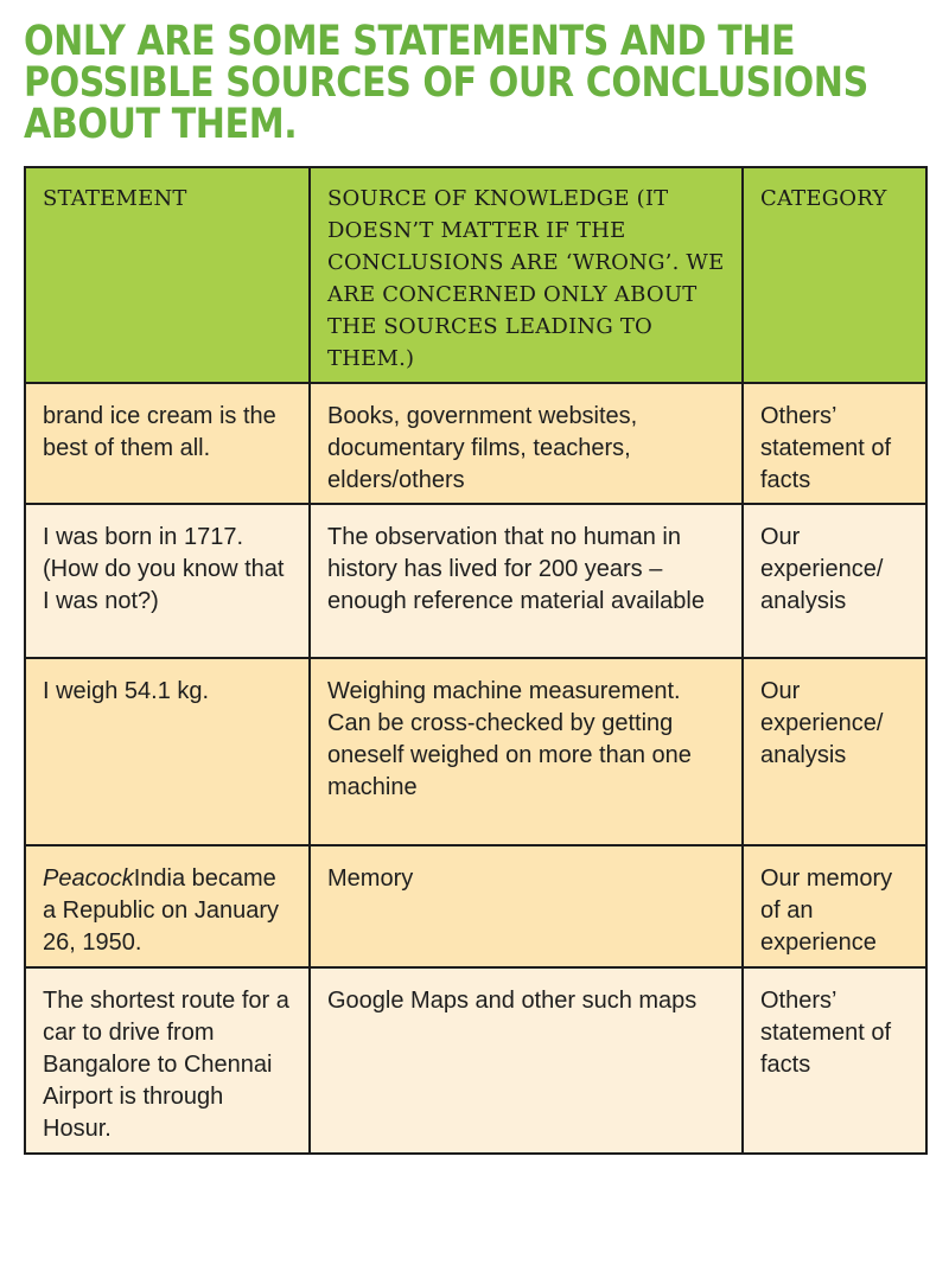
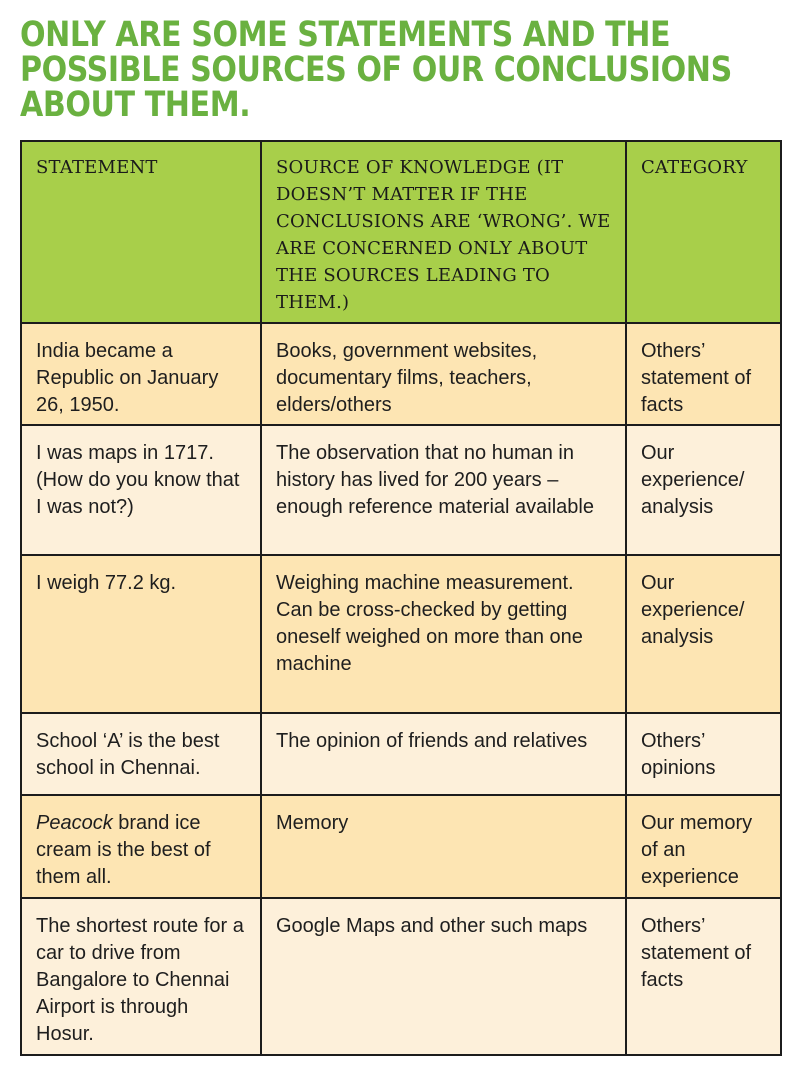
  ONLY ARE SOME STATEMENTS AND THE
  POSSIBLE SOURCES OF OUR CONCLUSIONS
  ABOUT THEM.
  STATEMENT	SOURCE OF KNOWLEDGE (IT DOESN’T MATTER IF THE CONCLUSIONS ARE ‘WRONG’. WE ARE CONCERNED ONLY ABOUT THE SOURCES LEADING TO THEM.)	CATEGORY
- brand ice cream is the best of them all.	Books, government websites, documentary films, teachers, elders/others	Others’ statement of facts
+ India became a Republic on January 26, 1950.	Books, government websites, documentary films, teachers, elders/others	Others’ statement of facts
- I was born in 1717. (How do you know that I was not?)	The observation that no human in history has lived for 200 years – enough reference material available	Our experience/ analysis
+ I was maps in 1717. (How do you know that I was not?)	The observation that no human in history has lived for 200 years – enough reference material available	Our experience/ analysis
- I weigh 54.1 kg.	Weighing machine measurement. Can be cross-checked by getting oneself weighed on more than one machine	Our experience/ analysis
+ I weigh 77.2 kg.	Weighing machine measurement. Can be cross-checked by getting oneself weighed on more than one machine	Our experience/ analysis
+ School ‘A’ is the best school in Chennai.	The opinion of friends and relatives	Others’ opinions
- PeacockIndia became a Republic on January 26, 1950.	Memory	Our memory of an experience
+ Peacock brand ice cream is the best of them all.	Memory	Our memory of an experience
  The shortest route for a car to drive from Bangalore to Chennai Airport is through Hosur.	Google Maps and other such maps	Others’ statement of facts
